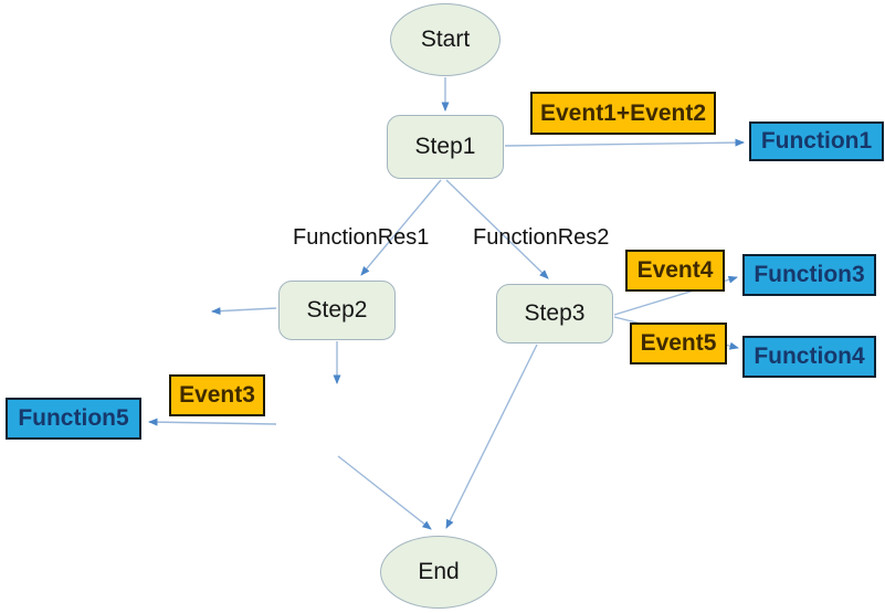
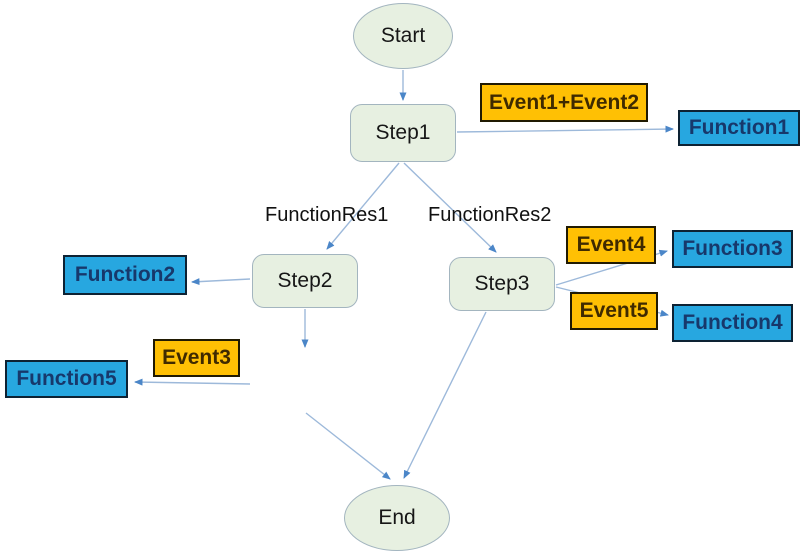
  Start
  Step1
  Event1+Event2
  Function1
  FunctionRes1
  FunctionRes2
  Step2
  Step3
+ Function2
  Event4
  Function3
  Event5
  Function4
  Event3
  Function5
  End
